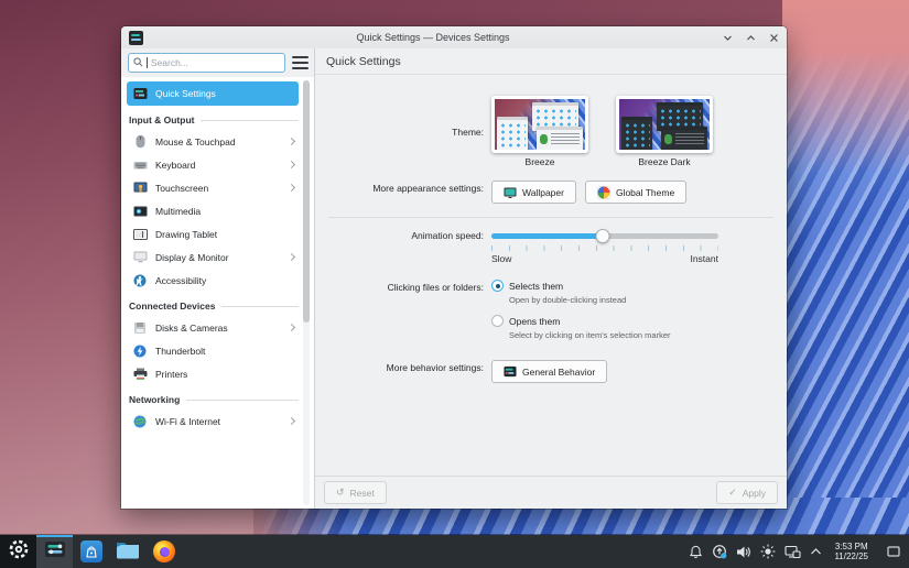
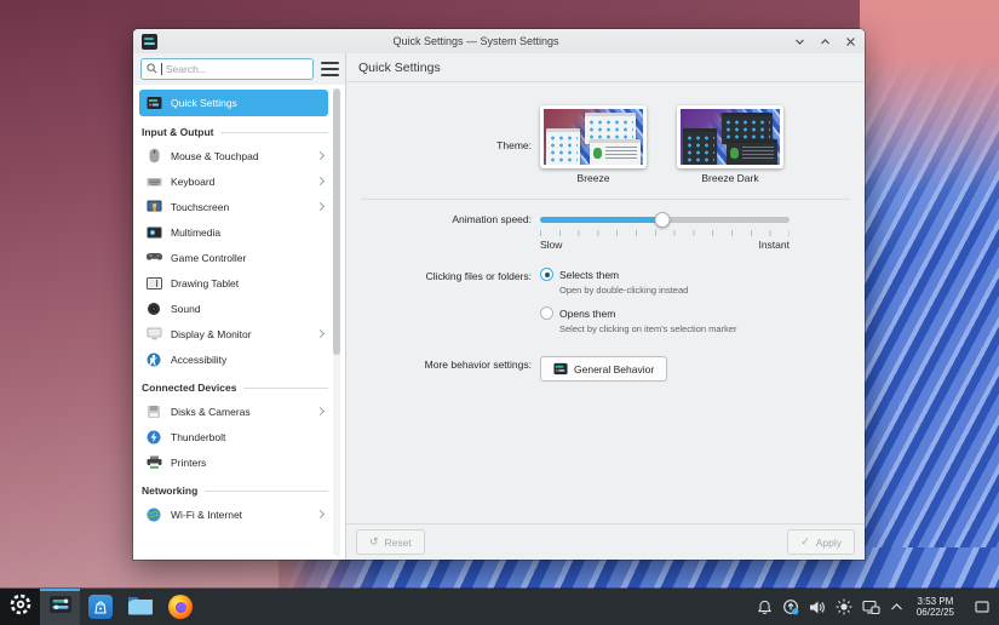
- Quick Settings — Devices Settings
+ Quick Settings — System Settings
  Search...
  Quick Settings
  Input & Output
  Mouse & Touchpad
  Keyboard
  Touchscreen
  Multimedia
+ Game Controller
  Drawing Tablet
+ Sound
  Display & Monitor
  Accessibility
  Connected Devices
  Disks & Cameras
  Thunderbolt
  Printers
  Networking
  Wi-Fi & Internet
  Quick Settings
  Theme:
  Breeze
  Breeze Dark
- More appearance settings:
- Wallpaper
- Global Theme
  Animation speed:
  Slow
  Instant
  Clicking files or folders:
  Selects them
  Open by double-clicking instead
  Opens them
  Select by clicking on item's selection marker
  More behavior settings:
  General Behavior
  ↺
  Reset
  ✓
  Apply
  3:53 PM
- 11/22/25
+ 06/22/25
